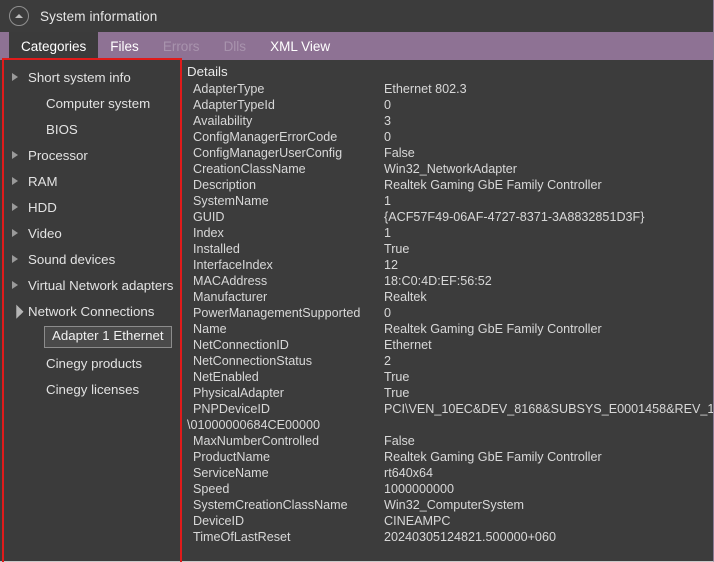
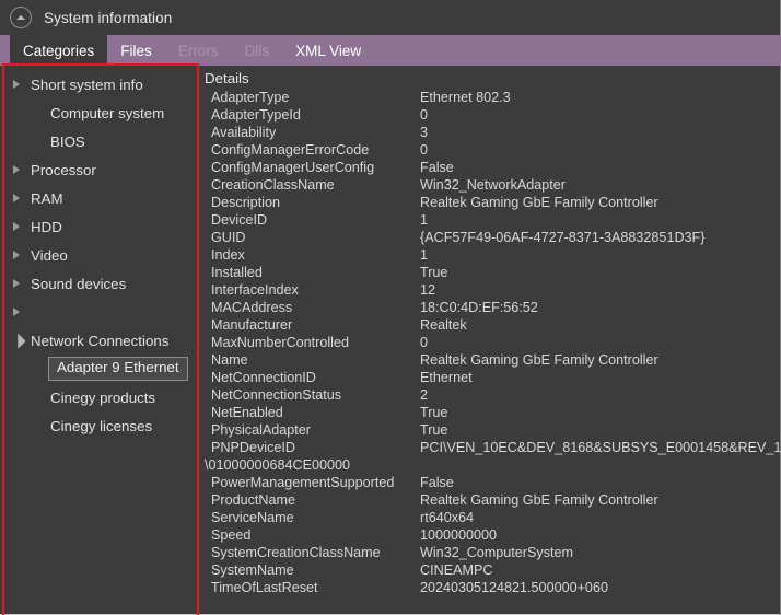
  System information
  Categories
  Files
  Errors
  Dlls
  XML View
  Short system info
  Computer system
  BIOS
  Processor
  RAM
  HDD
  Video
  Sound devices
- Virtual Network adapters
  Network Connections
- Adapter 1 Ethernet
+ Adapter 9 Ethernet
  Cinegy products
  Cinegy licenses
  Details
  AdapterType
  Ethernet 802.3
  AdapterTypeId
  0
  Availability
  3
  ConfigManagerErrorCode
  0
  ConfigManagerUserConfig
  False
  CreationClassName
  Win32_NetworkAdapter
  Description
  Realtek Gaming GbE Family Controller
- SystemName
+ DeviceID
  1
  GUID
  {ACF57F49-06AF-4727-8371-3A8832851D3F}
  Index
  1
  Installed
  True
  InterfaceIndex
  12
  MACAddress
  18:C0:4D:EF:56:52
  Manufacturer
  Realtek
- PowerManagementSupported
+ MaxNumberControlled
  0
  Name
  Realtek Gaming GbE Family Controller
  NetConnectionID
  Ethernet
  NetConnectionStatus
  2
  NetEnabled
  True
  PhysicalAdapter
  True
  PNPDeviceID
  PCI\VEN_10EC&DEV_8168&SUBSYS_E0001458&REV_1
  \01000000684CE00000
- MaxNumberControlled
+ PowerManagementSupported
  False
  ProductName
  Realtek Gaming GbE Family Controller
  ServiceName
  rt640x64
  Speed
  1000000000
  SystemCreationClassName
  Win32_ComputerSystem
- DeviceID
+ SystemName
  CINEAMPC
  TimeOfLastReset
  20240305124821.500000+060
